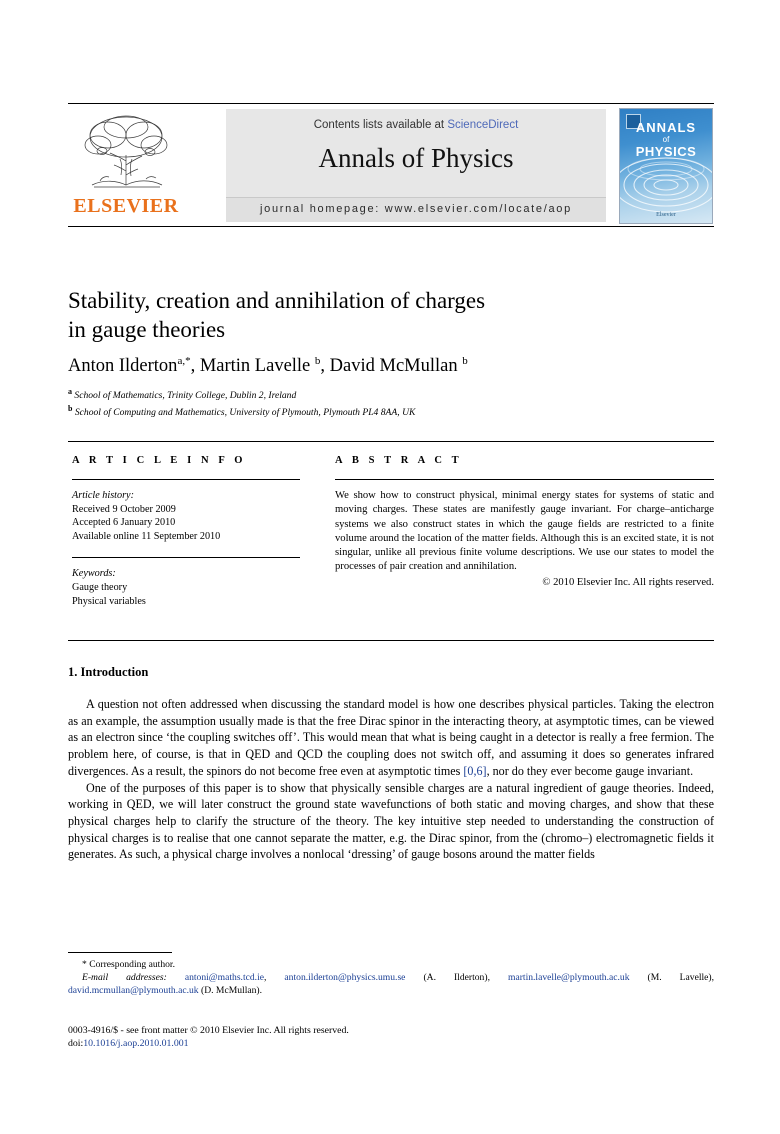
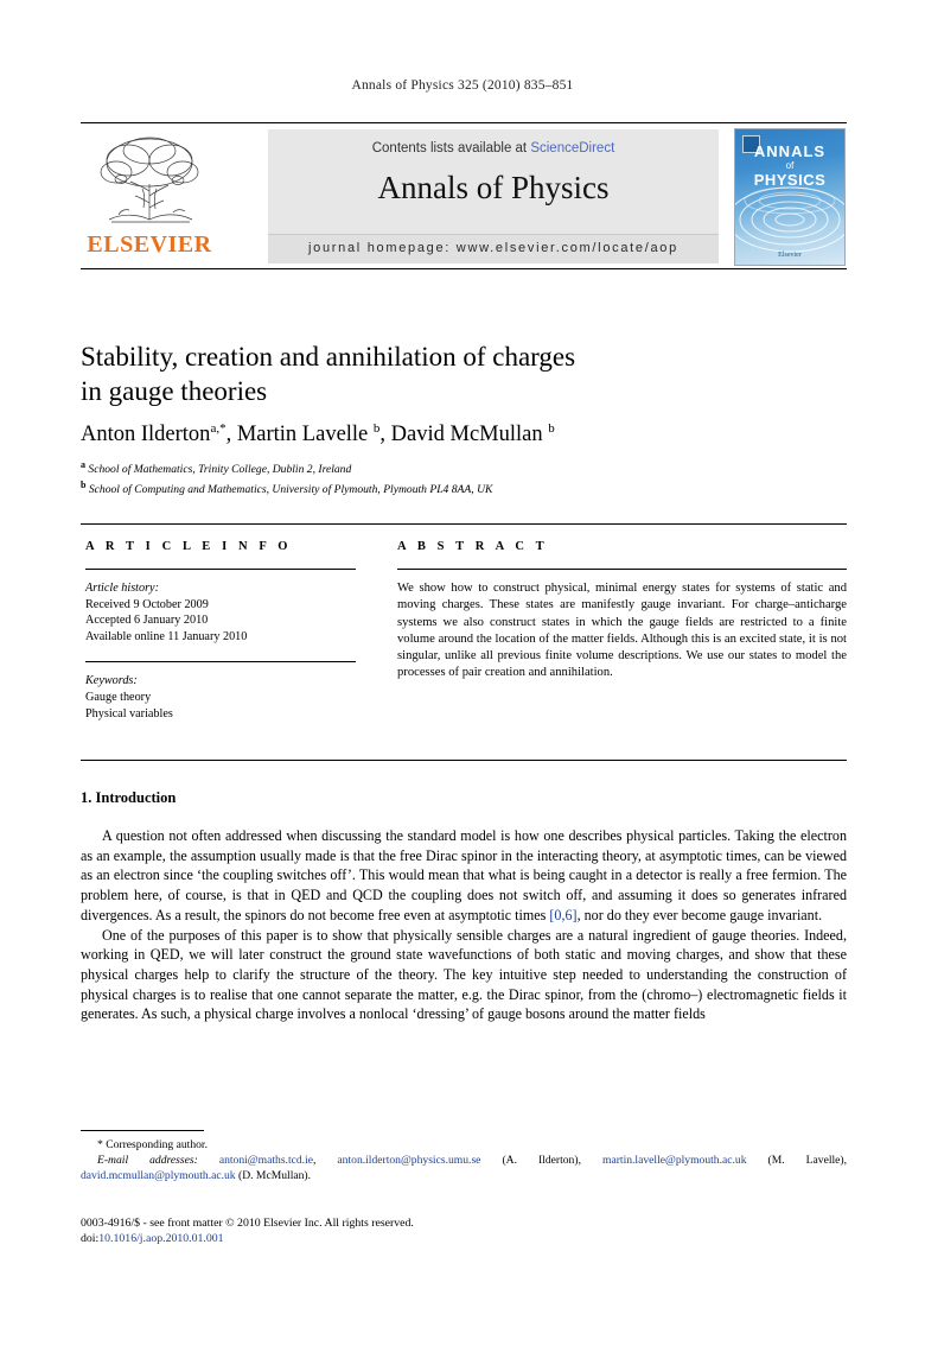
+ Annals of Physics 325 (2010) 835–851
  ELSEVIER
  Contents lists available at ScienceDirect
  Annals of Physics
  journal homepage: www.elsevier.com/locate/aop
  ANNALS
  of
  PHYSICS
  Stability, creation and annihilation of charges
  in gauge theories
  Anton Ildertona,*, Martin Lavelle b, David McMullan b
  a School of Mathematics, Trinity College, Dublin 2, Ireland
  b School of Computing and Mathematics, University of Plymouth, Plymouth PL4 8AA, UK
  A R T I C L E I N F O
  Article history:
  Received 9 October 2009
  Accepted 6 January 2010
- Available online 11 September 2010
+ Available online 11 January 2010
  Keywords:
  Gauge theory
  Physical variables
  A B S T R A C T
  We show how to construct physical, minimal energy states for systems of static and moving charges. These states are manifestly gauge invariant. For charge–anticharge systems we also construct states in which the gauge fields are restricted to a finite volume around the location of the matter fields. Although this is an excited state, it is not singular, unlike all previous finite volume descriptions. We use our states to model the processes of pair creation and annihilation.
- © 2010 Elsevier Inc. All rights reserved.
  1. Introduction
  A question not often addressed when discussing the standard model is how one describes physical particles. Taking the electron as an example, the assumption usually made is that the free Dirac spinor in the interacting theory, at asymptotic times, can be viewed as an electron since ‘the coupling switches off’. This would mean that what is being caught in a detector is really a free fermion. The problem here, of course, is that in QED and QCD the coupling does not switch off, and assuming it does so generates infrared divergences. As a result, the spinors do not become free even at asymptotic times [0,6], nor do they ever become gauge invariant.
  One of the purposes of this paper is to show that physically sensible charges are a natural ingredient of gauge theories. Indeed, working in QED, we will later construct the ground state wavefunctions of both static and moving charges, and show that these physical charges help to clarify the structure of the theory. The key intuitive step needed to understanding the construction of physical charges is to realise that one cannot separate the matter, e.g. the Dirac spinor, from the (chromo–) electromagnetic fields it generates. As such, a physical charge involves a nonlocal ‘dressing’ of gauge bosons around the matter fields
  * Corresponding author.
  E-mail addresses: antoni@maths.tcd.ie, anton.ilderton@physics.umu.se (A. Ilderton), martin.lavelle@plymouth.ac.uk (M. Lavelle), david.mcmullan@plymouth.ac.uk (D. McMullan).
  0003-4916/$ - see front matter © 2010 Elsevier Inc. All rights reserved.
  doi:10.1016/j.aop.2010.01.001
